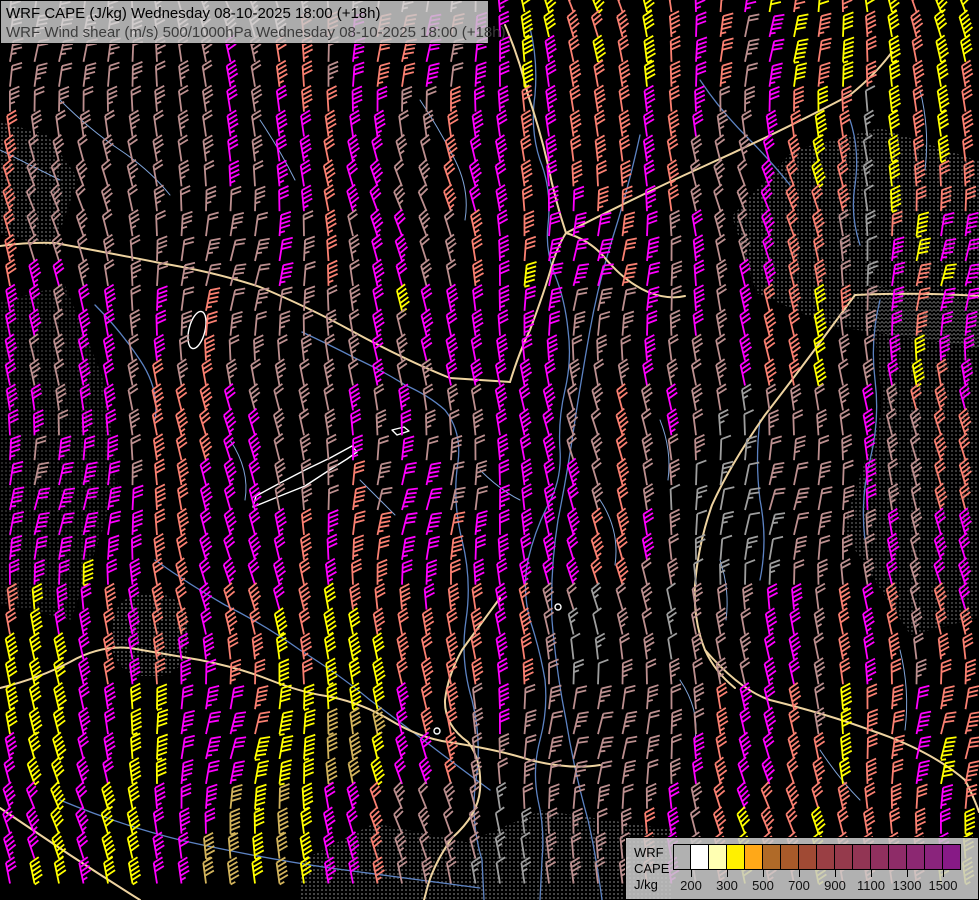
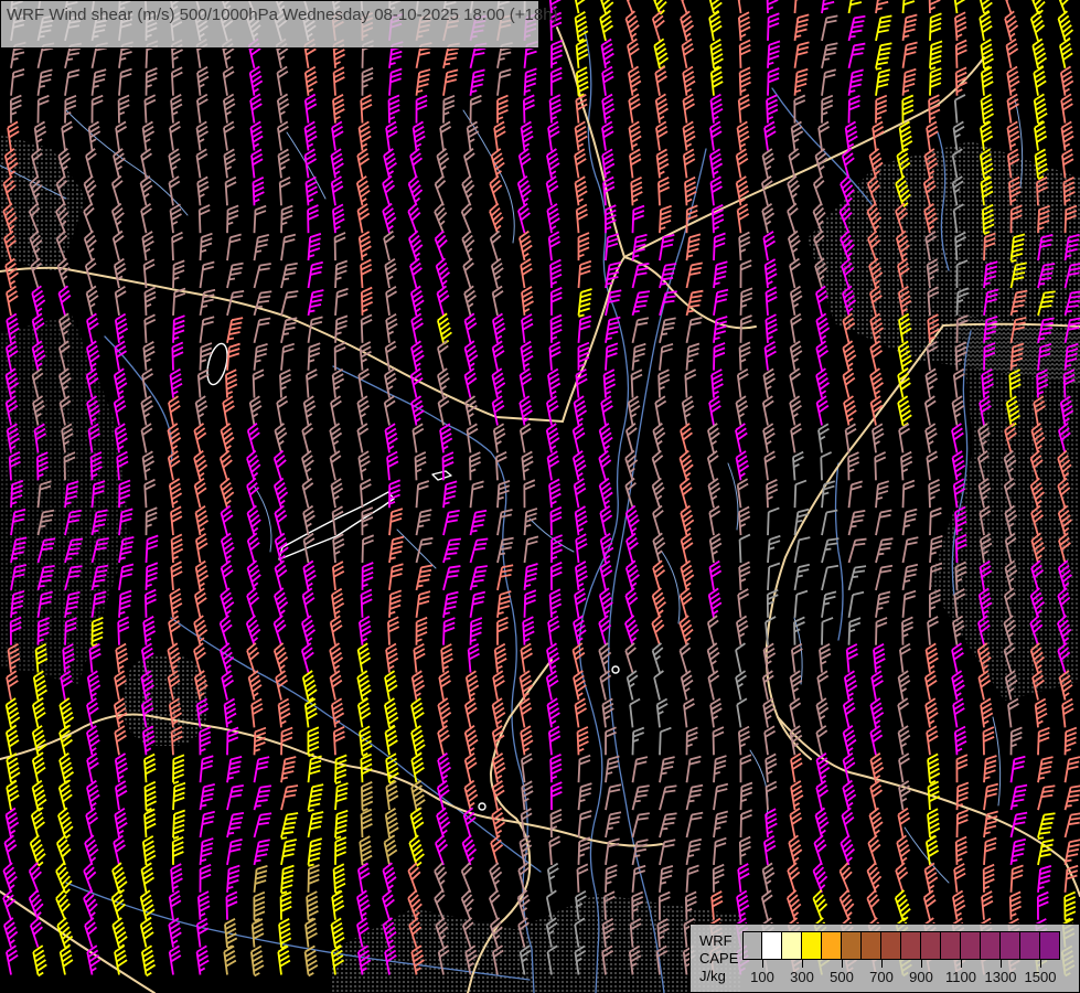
- WRF CAPE (J/kg) Wednesday 08-10-2025 18:00 (+18h)
  WRF Wind shear (m/s) 500/1000hPa Wednesday 08-10-2025 18:00 (+18h)
  WRF
  CAPE
  J/kg
- 200
+ 100
  300
  500
  700
  900
  1100
  1300
  1500
